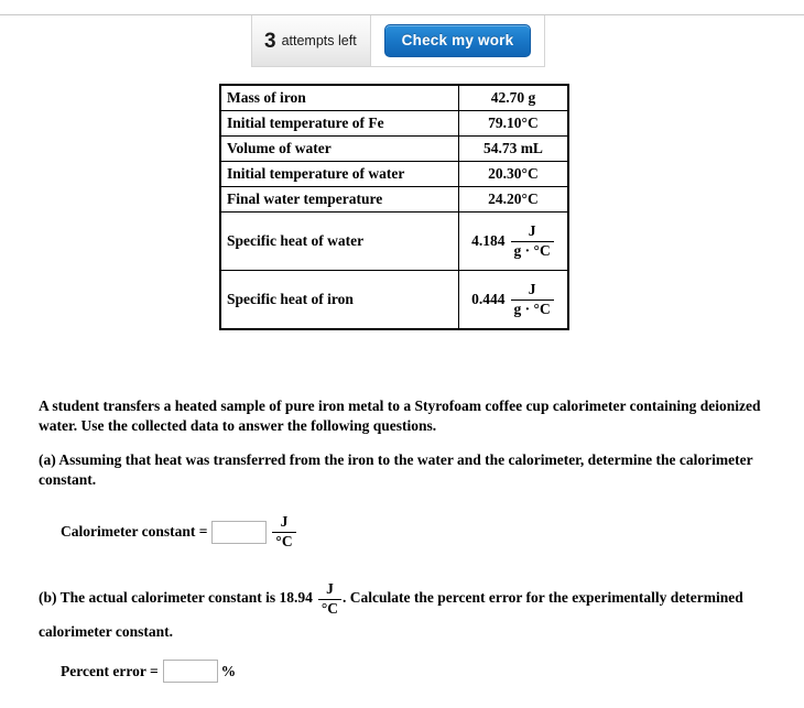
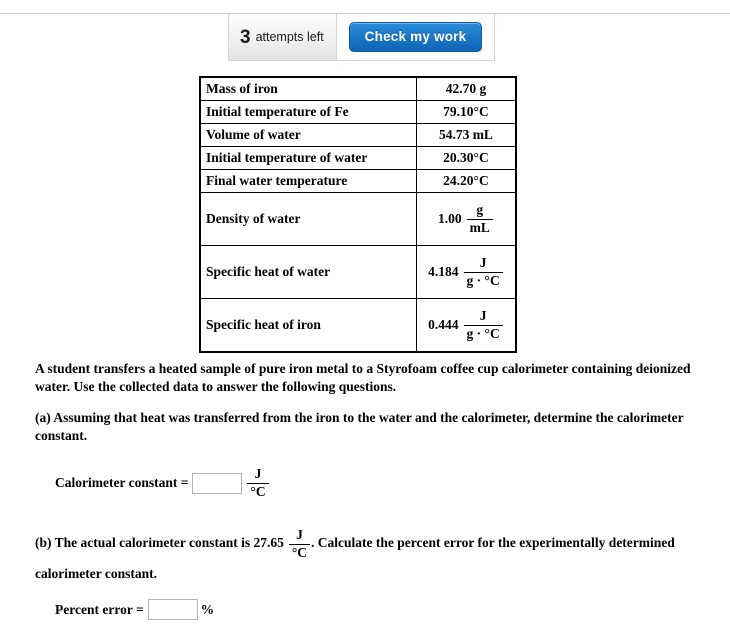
  3
  attempts left
  Check my work
  Mass of iron	42.70 g
  Initial temperature of Fe	79.10°C
  Volume of water	54.73 mL
  Initial temperature of water	20.30°C
  Final water temperature	24.20°C
+ Density of water	1.00 g mL
  Specific heat of water	4.184 J g · °C
  Specific heat of iron	0.444 J g · °C
  A student transfers a heated sample of pure iron metal to a Styrofoam coffee cup calorimeter containing deionized water. Use the collected data to answer the following questions.
  (a) Assuming that heat was transferred from the iron to the water and the calorimeter, determine the calorimeter constant.
  Calorimeter constant =
  J
  °C
- (b) The actual calorimeter constant is 18.94
+ (b) The actual calorimeter constant is 27.65
  J
  °C
  . Calculate the percent error for the experimentally determined calorimeter constant.
  Percent error =
  %
